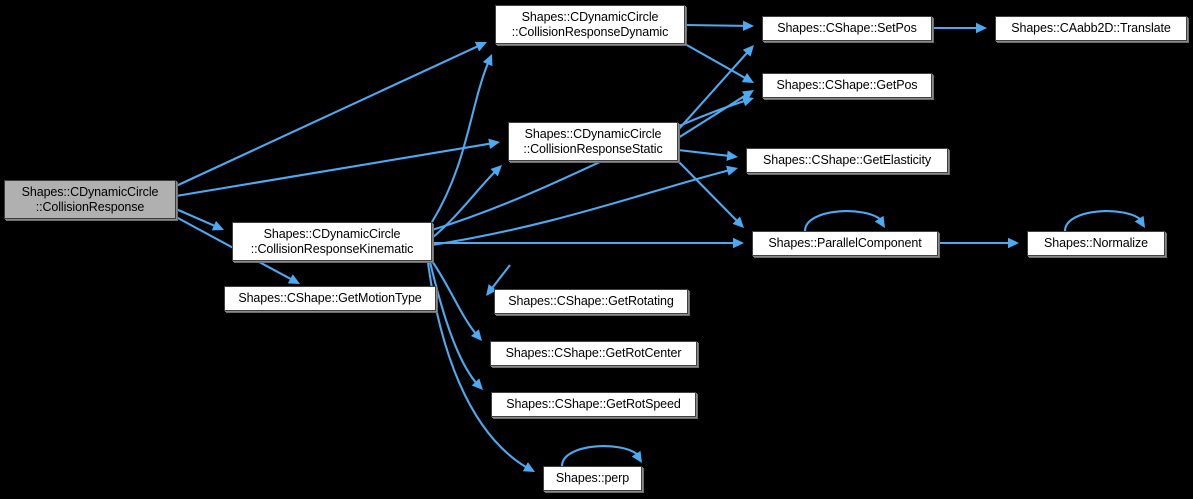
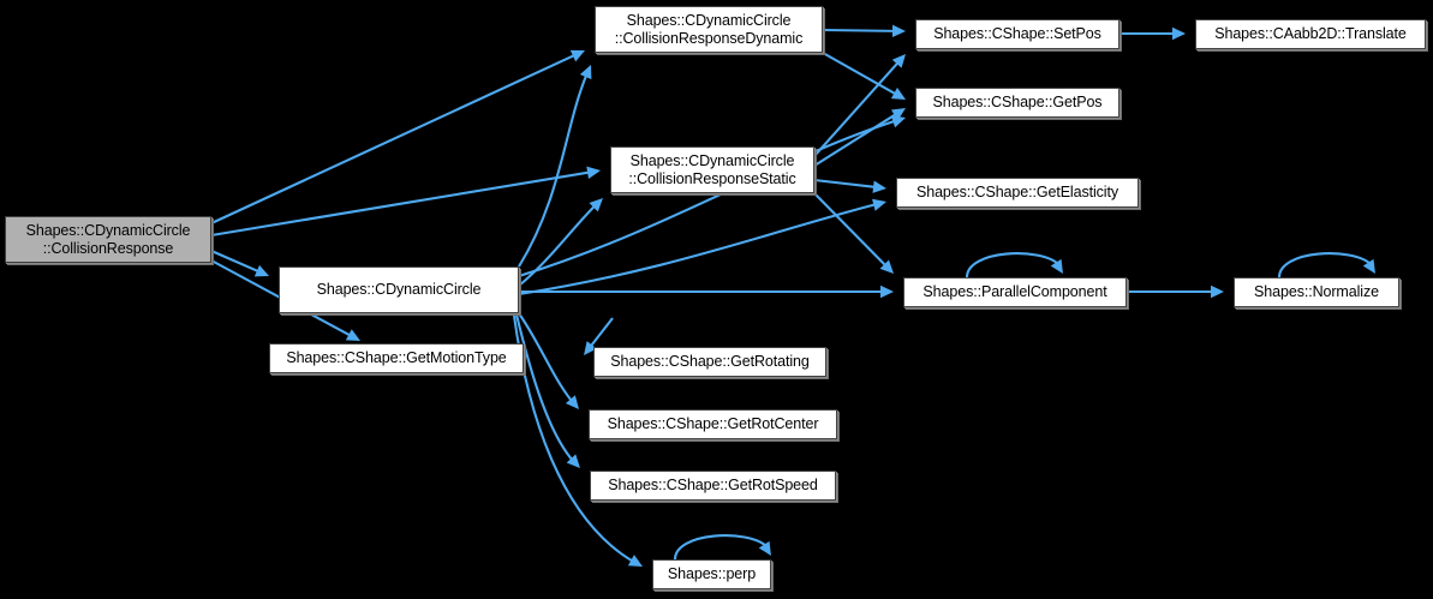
  Shapes::CDynamicCircle
  ::CollisionResponse
  Shapes::CDynamicCircle
  ::CollisionResponseDynamic
  Shapes::CDynamicCircle
  ::CollisionResponseStatic
  Shapes::CDynamicCircle
- ::CollisionResponseKinematic
  Shapes::CShape::SetPos
  Shapes::CAabb2D::Translate
  Shapes::CShape::GetPos
  Shapes::CShape::GetElasticity
  Shapes::ParallelComponent
  Shapes::Normalize
  Shapes::CShape::GetMotionType
  Shapes::CShape::GetRotating
  Shapes::CShape::GetRotCenter
  Shapes::CShape::GetRotSpeed
  Shapes::perp
